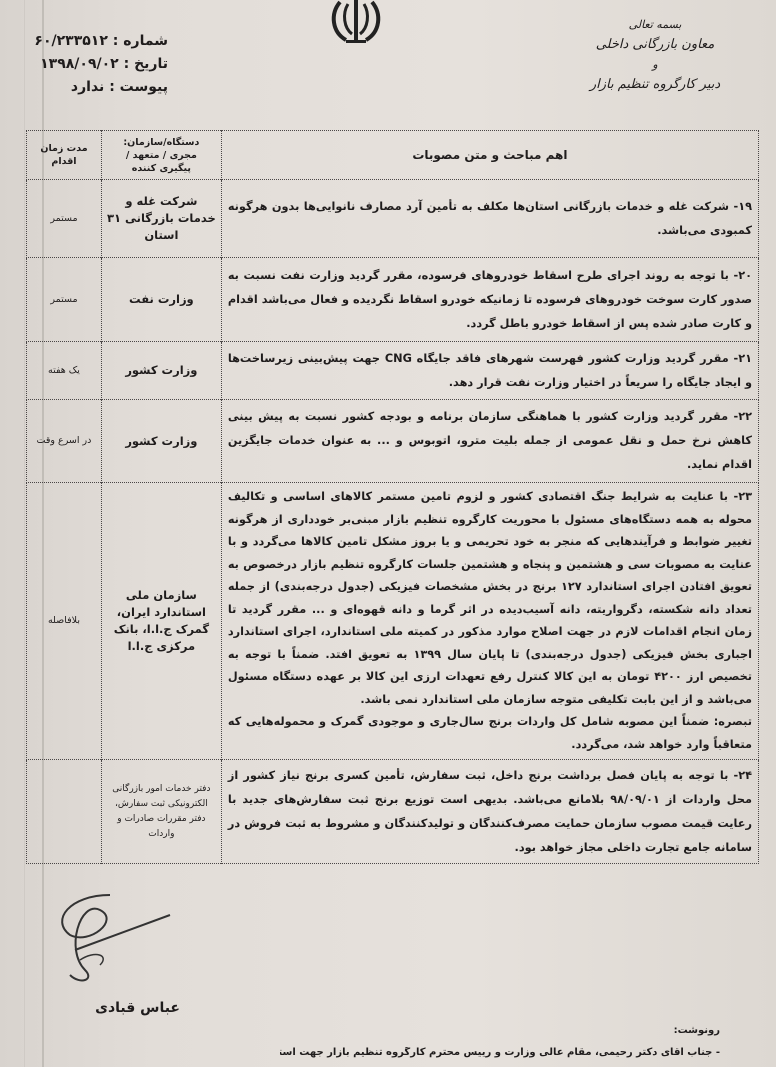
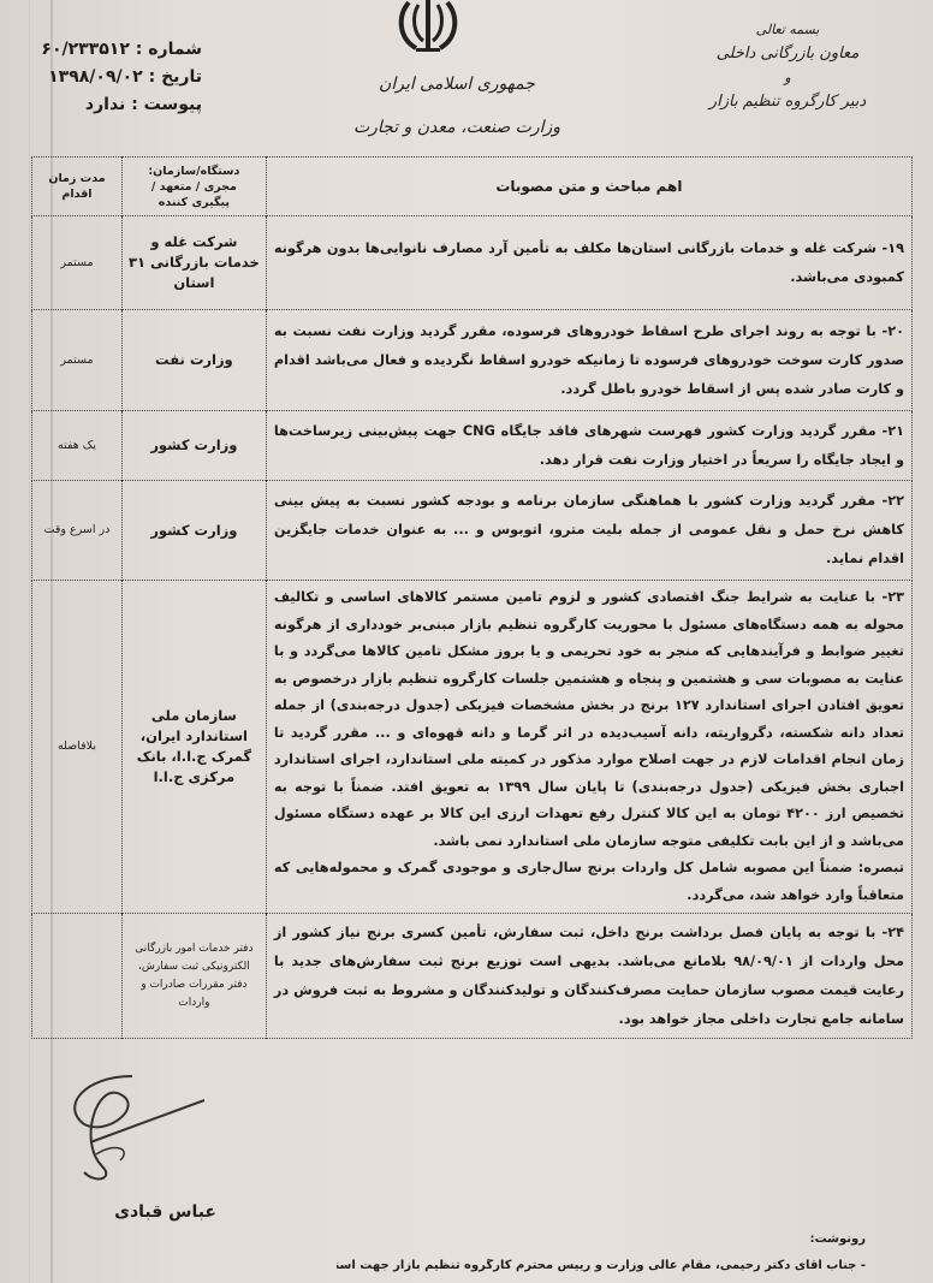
  شماره : ۶۰/۲۳۳۵۱۲
  تاریخ : ۱۳۹۸/۰۹/۰۲
  پیوست : ندارد
+ جمهوری اسلامی ایران
+ وزارت صنعت، معدن و تجارت
  بسمه تعالی
  معاون بازرگانی داخلی
  و
  دبیر کارگروه تنظیم بازار
  اهم مباحث و متن مصوبات	دستگاه/سازمان: مجری / متعهد / پیگیری کننده	مدت زمان اقدام
  ۱۹- شرکت غله و خدمات بازرگانی استان‌ها مکلف به تأمین آرد مصارف نانوایی‌ها بدون هرگونه کمبودی می‌باشد.	شرکت غله و خدمات بازرگانی ۳۱ استان	مستمر
  ۲۰- با توجه به روند اجرای طرح اسقاط خودروهای فرسوده، مقرر گردید وزارت نفت نسبت به صدور کارت سوخت خودروهای فرسوده تا زمانیکه خودرو اسقاط نگردیده و فعال می‌باشد اقدام و کارت صادر شده پس از اسقاط خودرو باطل گردد.	وزارت نفت	مستمر
  ۲۱- مقرر گردید وزارت کشور فهرست شهرهای فاقد جایگاه CNG جهت پیش‌بینی زیرساخت‌ها و ایجاد جایگاه را سریعاً در اختیار وزارت نفت قرار دهد.	وزارت کشور	یک هفته
  ۲۲- مقرر گردید وزارت کشور با هماهنگی سازمان برنامه و بودجه کشور نسبت به پیش بینی کاهش نرخ حمل و نقل عمومی از جمله بلیت مترو، اتوبوس و ... به عنوان خدمات جایگزین اقدام نماید.	وزارت کشور	در اسرع وقت
  ۲۳- با عنایت به شرایط جنگ اقتصادی کشور و لزوم تامین مستمر کالاهای اساسی و تکالیف محوله به همه دستگاه‌های مسئول با محوریت کارگروه تنظیم بازار مبنی‌بر خودداری از هرگونه تغییر ضوابط و فرآیندهایی که منجر به خود تحریمی و یا بروز مشکل تامین کالاها می‌گردد و با عنایت به مصوبات سی و هشتمین و پنجاه و هشتمین جلسات کارگروه تنظیم بازار درخصوص به تعویق افتادن اجرای استاندارد ۱۲۷ برنج در بخش مشخصات فیزیکی (جدول درجه‌بندی) از جمله تعداد دانه شکسته، دگرواریته، دانه آسیب‌دیده در اثر گرما و دانه قهوه‌ای و ... مقرر گردید تا زمان انجام اقدامات لازم در جهت اصلاح موارد مذکور در کمیته ملی استاندارد، اجرای استاندارد اجباری بخش فیزیکی (جدول درجه‌بندی) تا پایان سال ۱۳۹۹ به تعویق افتد. ضمناً با توجه به تخصیص ارز ۴۲۰۰ تومان به این کالا کنترل رفع تعهدات ارزی این کالا بر عهده دستگاه مسئول می‌باشد و از این بابت تکلیفی متوجه سازمان ملی استاندارد نمی باشد. تبصره: ضمناً این مصوبه شامل کل واردات برنج سال‌جاری و موجودی گمرک و محموله‌هایی که متعاقباً وارد خواهد شد، می‌گردد.	سازمان ملی استاندارد ایران، گمرک ج.ا.ا، بانک مرکزی ج.ا.ا	بلافاصله
  ۲۴- با توجه به پایان فصل برداشت برنج داخل، ثبت سفارش، تأمین کسری برنج نیاز کشور از محل واردات از ۹۸/۰۹/۰۱ بلامانع می‌باشد. بدیهی است توزیع برنج ثبت سفارش‌های جدید با رعایت قیمت مصوب سازمان حمایت مصرف‌کنندگان و تولیدکنندگان و مشروط به ثبت فروش در سامانه جامع تجارت داخلی مجاز خواهد بود.	دفتر خدمات امور بازرگانی الکترونیکی ثبت سفارش، دفتر مقررات صادرات و واردات
  عباس قبادی
  رونوشت:
  - جناب آقای دکتر رحیمی، مقام عالی وزارت و رییس محترم کارگروه تنظیم بازار جهت است
